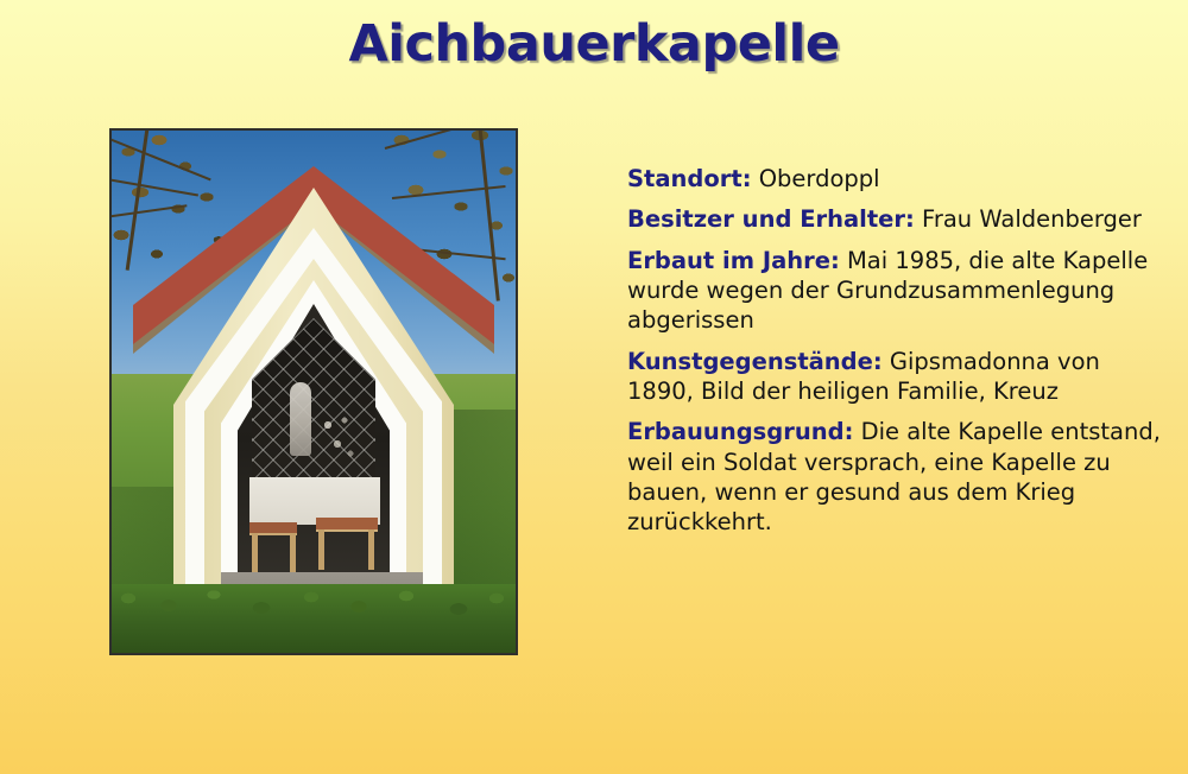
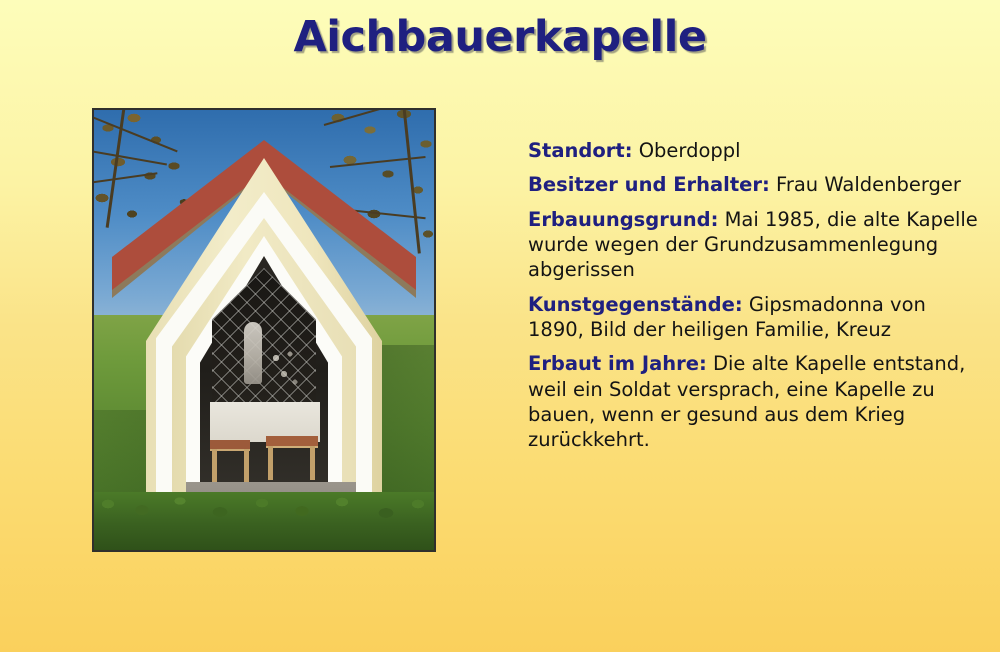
  Aichbauerkapelle
  Standort: Oberdoppl
  Besitzer und Erhalter: Frau Waldenberger
- Erbaut im Jahre: Mai 1985, die alte Kapelle wurde wegen der Grundzusammenlegung abgerissen
+ Erbauungsgrund: Mai 1985, die alte Kapelle wurde wegen der Grundzusammenlegung abgerissen
  Kunstgegenstände: Gipsmadonna von 1890, Bild der heiligen Familie, Kreuz
- Erbauungsgrund: Die alte Kapelle entstand, weil ein Soldat versprach, eine Kapelle zu bauen, wenn er gesund aus dem Krieg zurückkehrt.
+ Erbaut im Jahre: Die alte Kapelle entstand, weil ein Soldat versprach, eine Kapelle zu bauen, wenn er gesund aus dem Krieg zurückkehrt.
